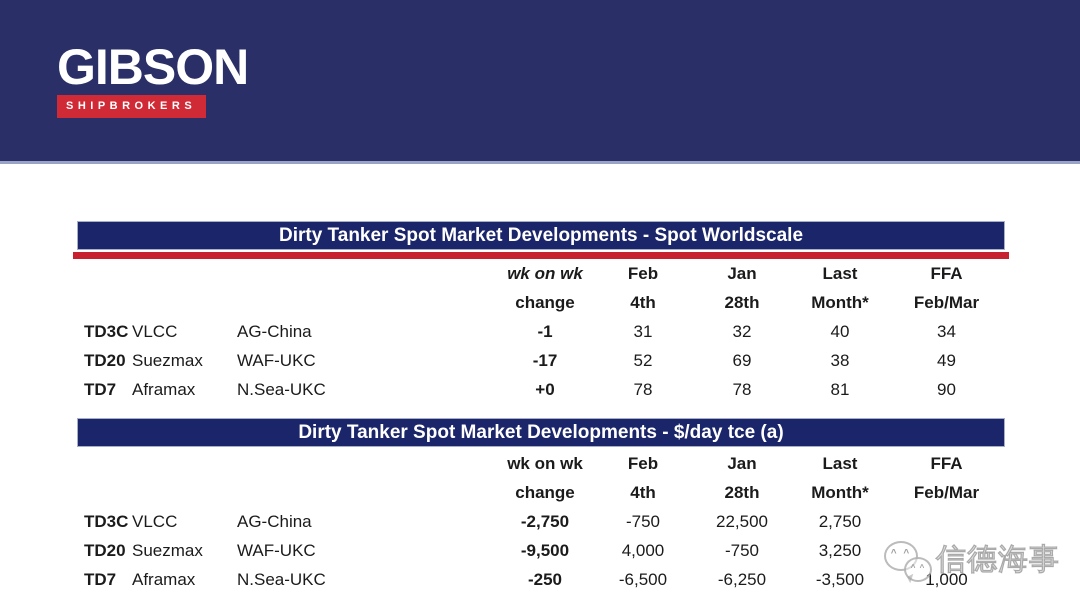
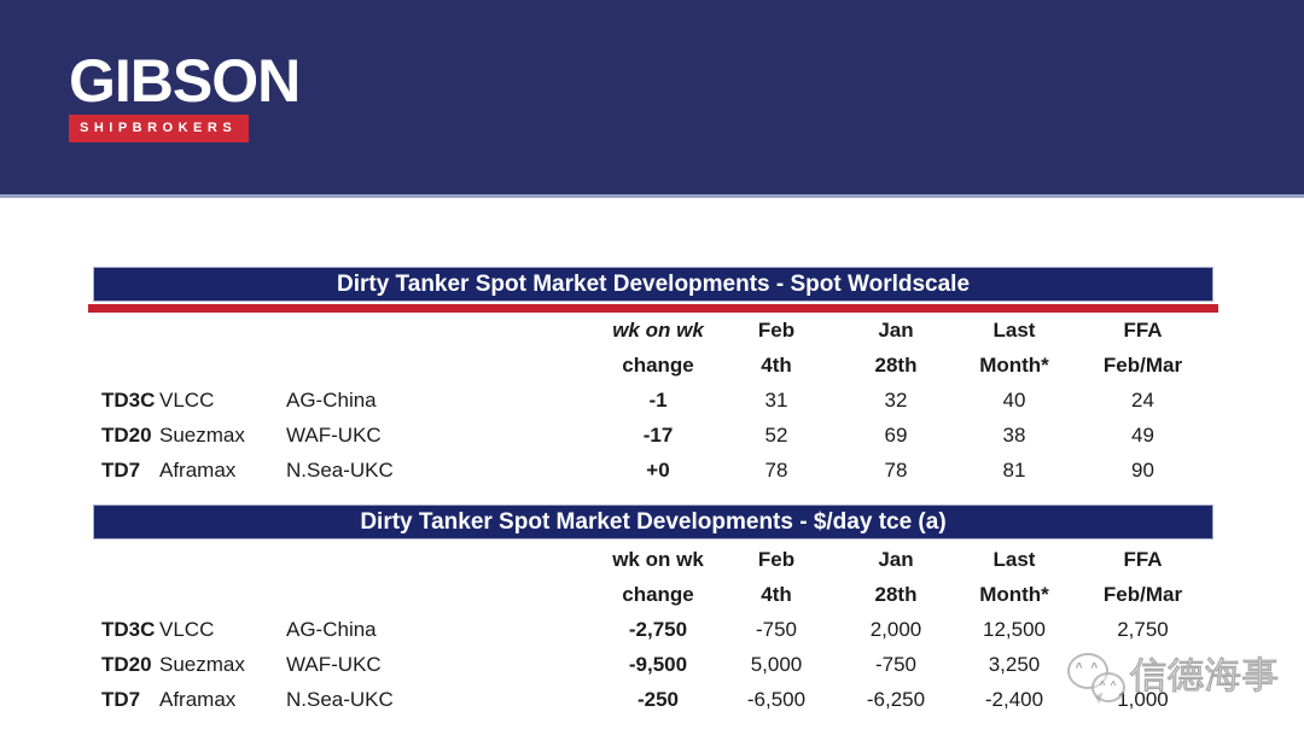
  GIBSON
  SHIPBROKERS
  Dirty Tanker Spot Market Developments - Spot Worldscale
  wk on wk
  Feb
  Jan
  Last
  FFA
  change
  4th
  28th
  Month*
  Feb/Mar
  TD3C
  VLCC
  AG-China
  -1
  31
  32
  40
- 34
+ 24
  TD20
  Suezmax
  WAF-UKC
  -17
  52
  69
  38
  49
  TD7
  Aframax
  N.Sea-UKC
  +0
  78
  78
  81
  90
  Dirty Tanker Spot Market Developments - $/day tce (a)
  wk on wk
  Feb
  Jan
  Last
  FFA
  change
  4th
  28th
  Month*
  Feb/Mar
  TD3C
  VLCC
  AG-China
  -2,750
  -750
+ 2,000
- 22,500
+ 12,500
  2,750
  TD20
  Suezmax
  WAF-UKC
  -9,500
- 4,000
+ 5,000
  -750
  3,250
  TD7
  Aframax
  N.Sea-UKC
  -250
  -6,500
  -6,250
- -3,500
+ -2,400
  1,000
  ^ ^
  ^ ^
  信德海事
